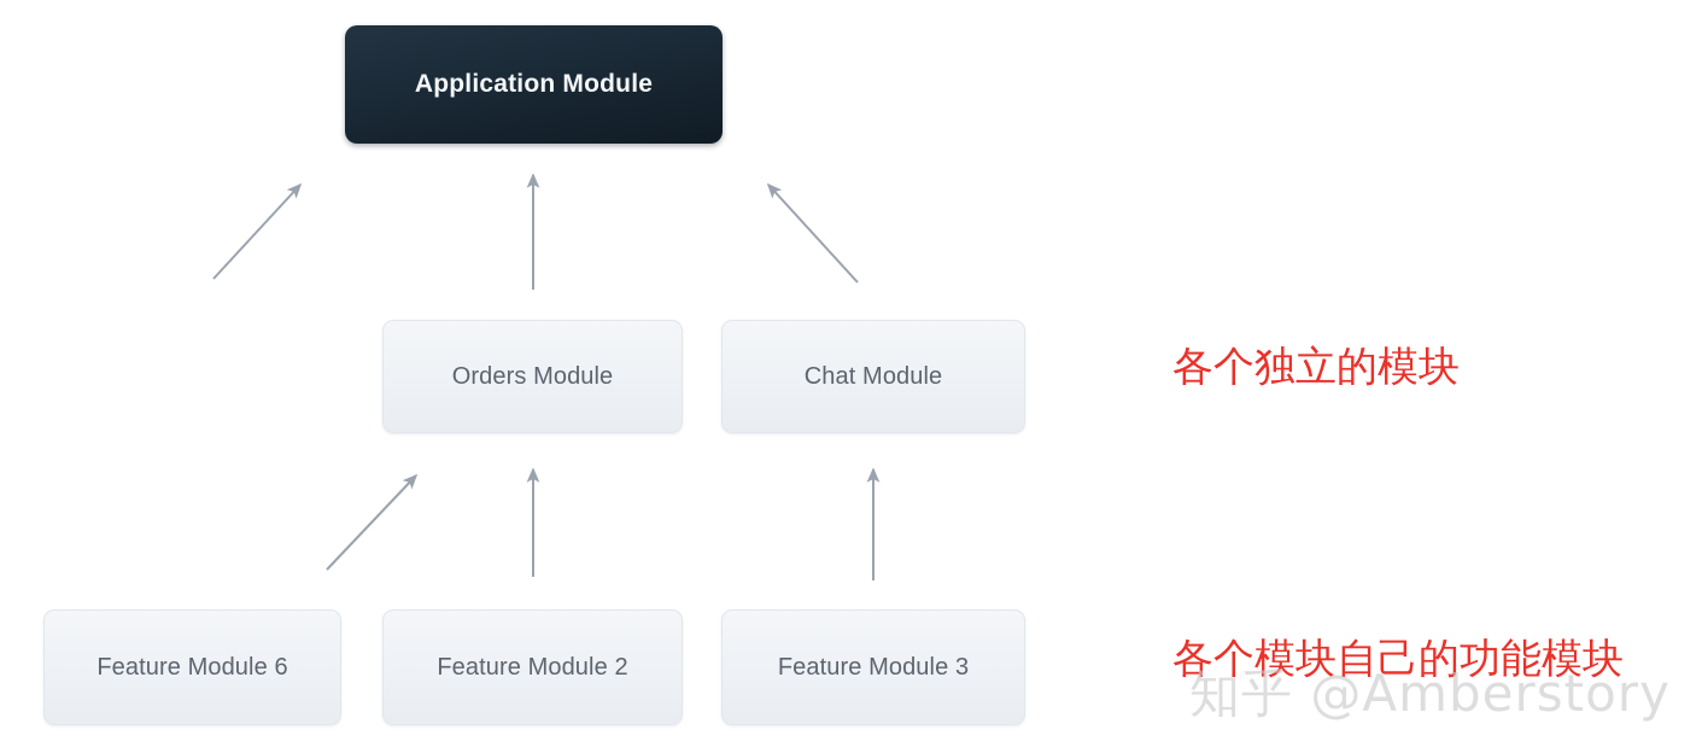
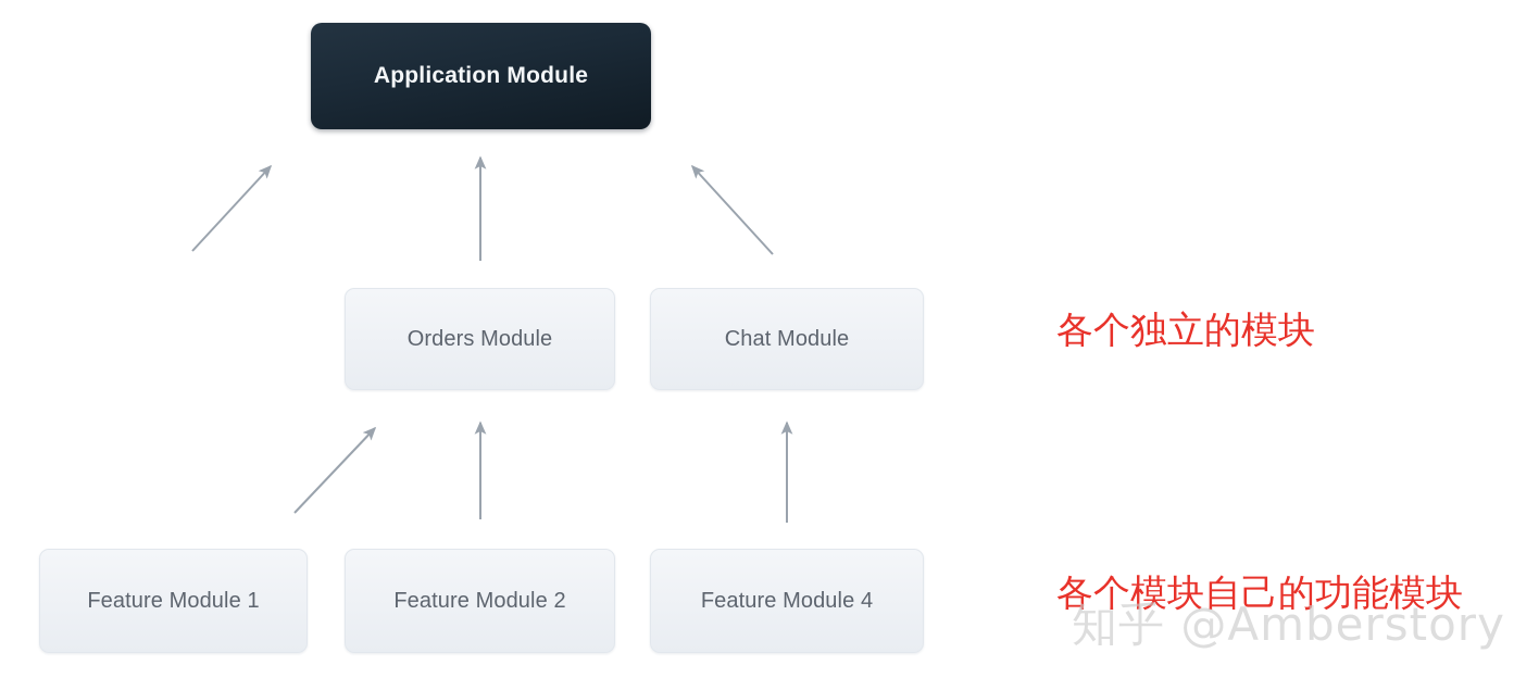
  Application Module
  Orders Module
  Chat Module
- Feature Module 6
+ Feature Module 1
  Feature Module 2
- Feature Module 3
+ Feature Module 4
  各个独立的模块
  各个模块自己的功能模块
  知乎 @Amberstory
